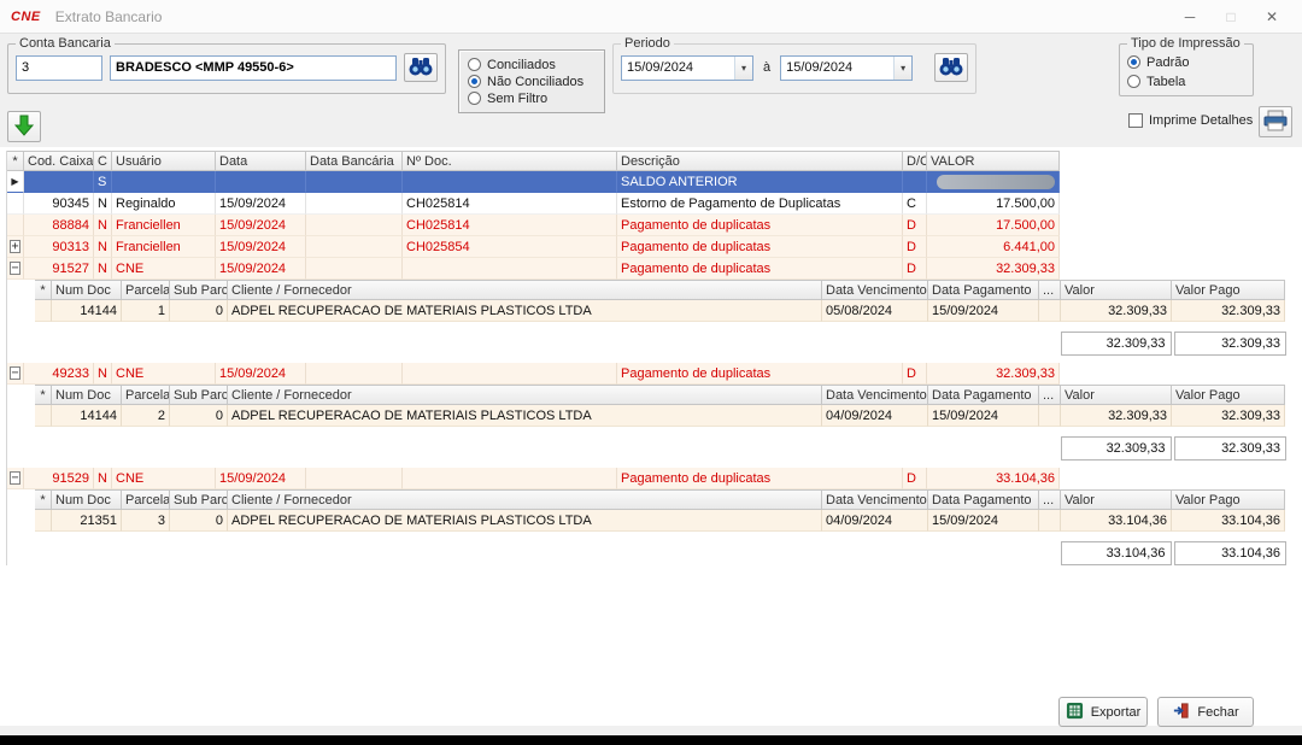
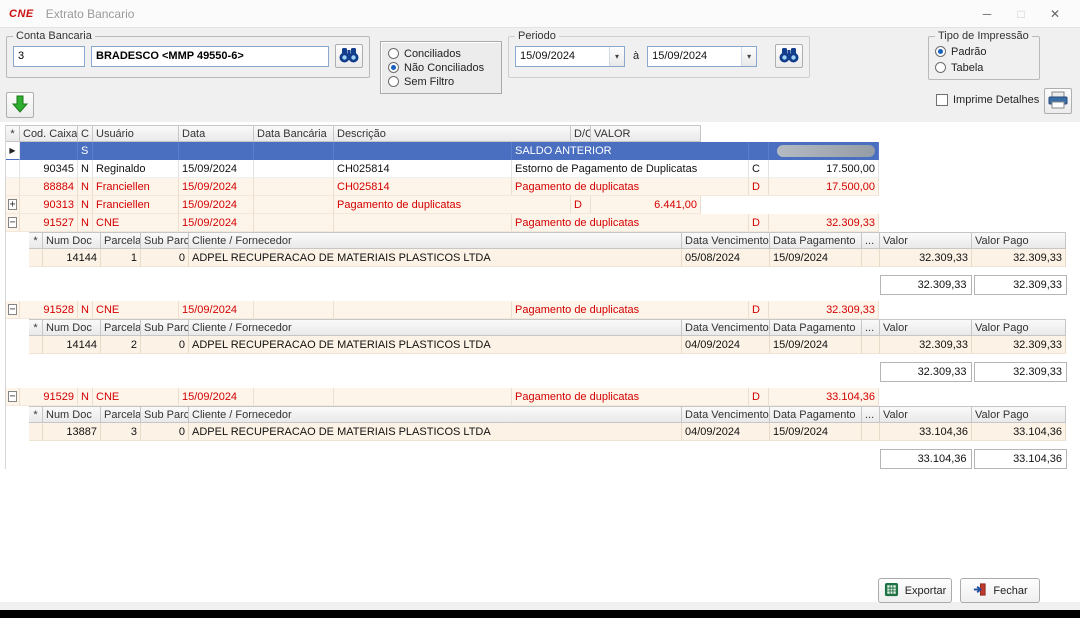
  CNE
  Extrato Bancario
  ─
  □
  ✕
  Conta Bancaria
  3
  BRADESCO <MMP 49550-6>
  Conciliados
  Não Conciliados
  Sem Filtro
  Periodo
  15/09/2024
  ▾
  à
  15/09/2024
  ▾
  Tipo de Impressão
  Padrão
  Tabela
  Imprime Detalhes
  *
  Cod. Caixa
  C
  Usuário
  Data
  Data Bancária
- Nº Doc.
  Descrição
  D/C
  VALOR
  ▶
  S
  SALDO ANTERIOR
  90345
  N
  Reginaldo
  15/09/2024
  CH025814
  Estorno de Pagamento de Duplicatas
  C
  17.500,00
  88884
  N
  Franciellen
  15/09/2024
  CH025814
  Pagamento de duplicatas
  D
  17.500,00
  +
  90313
  N
  Franciellen
  15/09/2024
- CH025854
  Pagamento de duplicatas
  D
  6.441,00
  −
  91527
  N
  CNE
  15/09/2024
  Pagamento de duplicatas
  D
  32.309,33
  *
  Num Doc
  Parcela
  Sub Parc
  Cliente / Fornecedor
  Data Vencimento
  Data Pagamento
  ...
  Valor
  Valor Pago
  14144
  1
  0
  ADPEL RECUPERACAO DE MATERIAIS PLASTICOS LTDA
  05/08/2024
  15/09/2024
  32.309,33
  32.309,33
  32.309,33
  32.309,33
  −
- 49233
+ 91528
  N
  CNE
  15/09/2024
  Pagamento de duplicatas
  D
  32.309,33
  *
  Num Doc
  Parcela
  Sub Parc
  Cliente / Fornecedor
  Data Vencimento
  Data Pagamento
  ...
  Valor
  Valor Pago
  14144
  2
  0
  ADPEL RECUPERACAO DE MATERIAIS PLASTICOS LTDA
  04/09/2024
  15/09/2024
  32.309,33
  32.309,33
  32.309,33
  32.309,33
  −
  91529
  N
  CNE
  15/09/2024
  Pagamento de duplicatas
  D
  33.104,36
  *
  Num Doc
  Parcela
  Sub Parc
  Cliente / Fornecedor
  Data Vencimento
  Data Pagamento
  ...
  Valor
  Valor Pago
- 21351
+ 13887
  3
  0
  ADPEL RECUPERACAO DE MATERIAIS PLASTICOS LTDA
  04/09/2024
  15/09/2024
  33.104,36
  33.104,36
  33.104,36
  33.104,36
  Exportar
  Fechar
